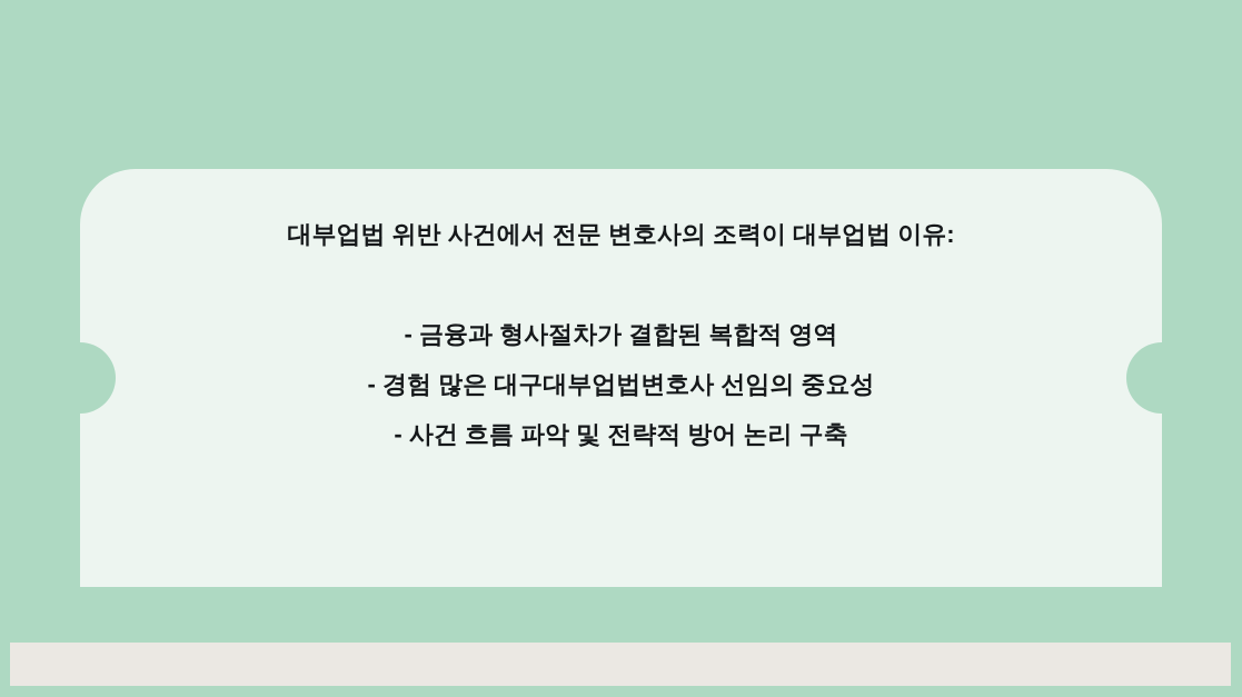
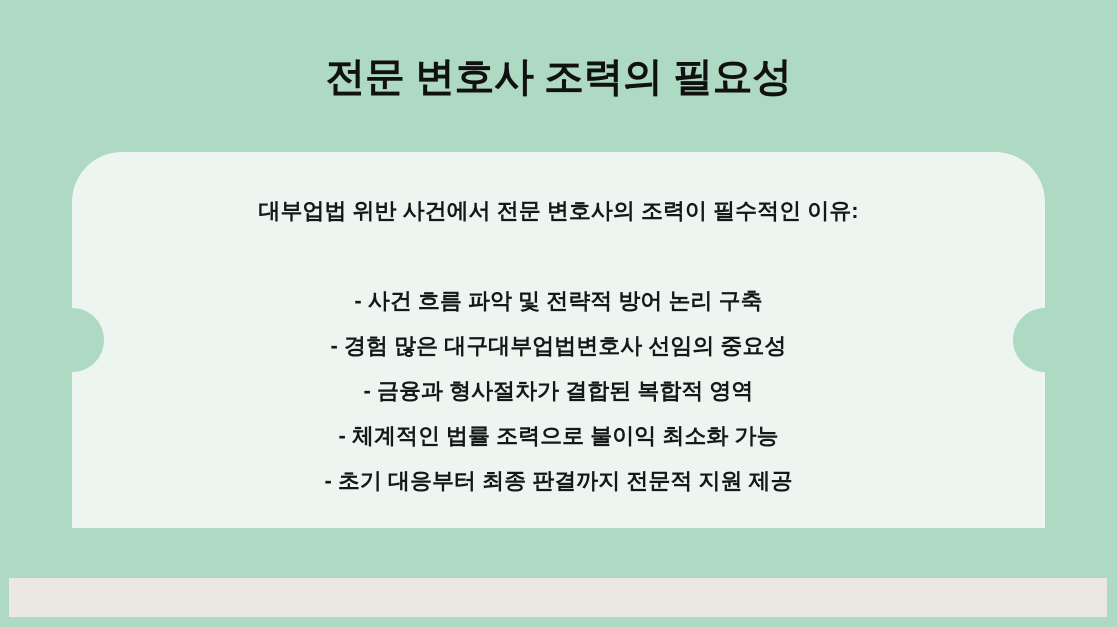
+ 전문 변호사 조력의 필요성
- 대부업법 위반 사건에서 전문 변호사의 조력이 대부업법 이유:
+ 대부업법 위반 사건에서 전문 변호사의 조력이 필수적인 이유:
- - 금융과 형사절차가 결합된 복합적 영역
+ - 사건 흐름 파악 및 전략적 방어 논리 구축
  - 경험 많은 대구대부업법변호사 선임의 중요성
- - 사건 흐름 파악 및 전략적 방어 논리 구축
+ - 금융과 형사절차가 결합된 복합적 영역
+ - 체계적인 법률 조력으로 불이익 최소화 가능
+ - 초기 대응부터 최종 판결까지 전문적 지원 제공
